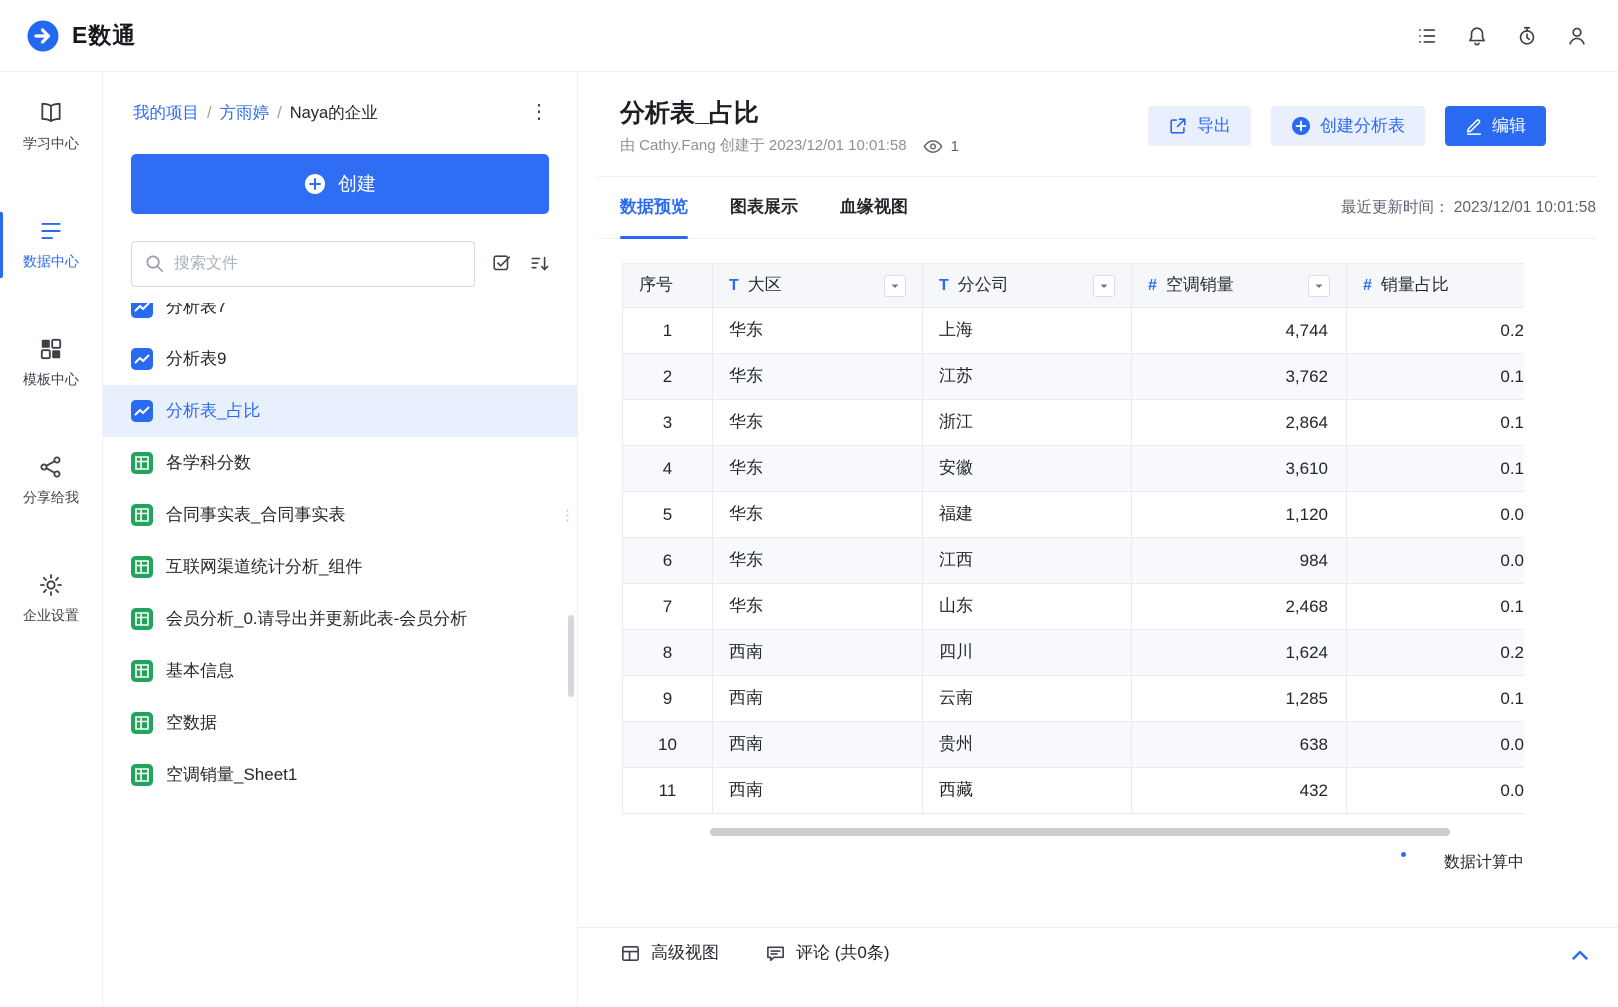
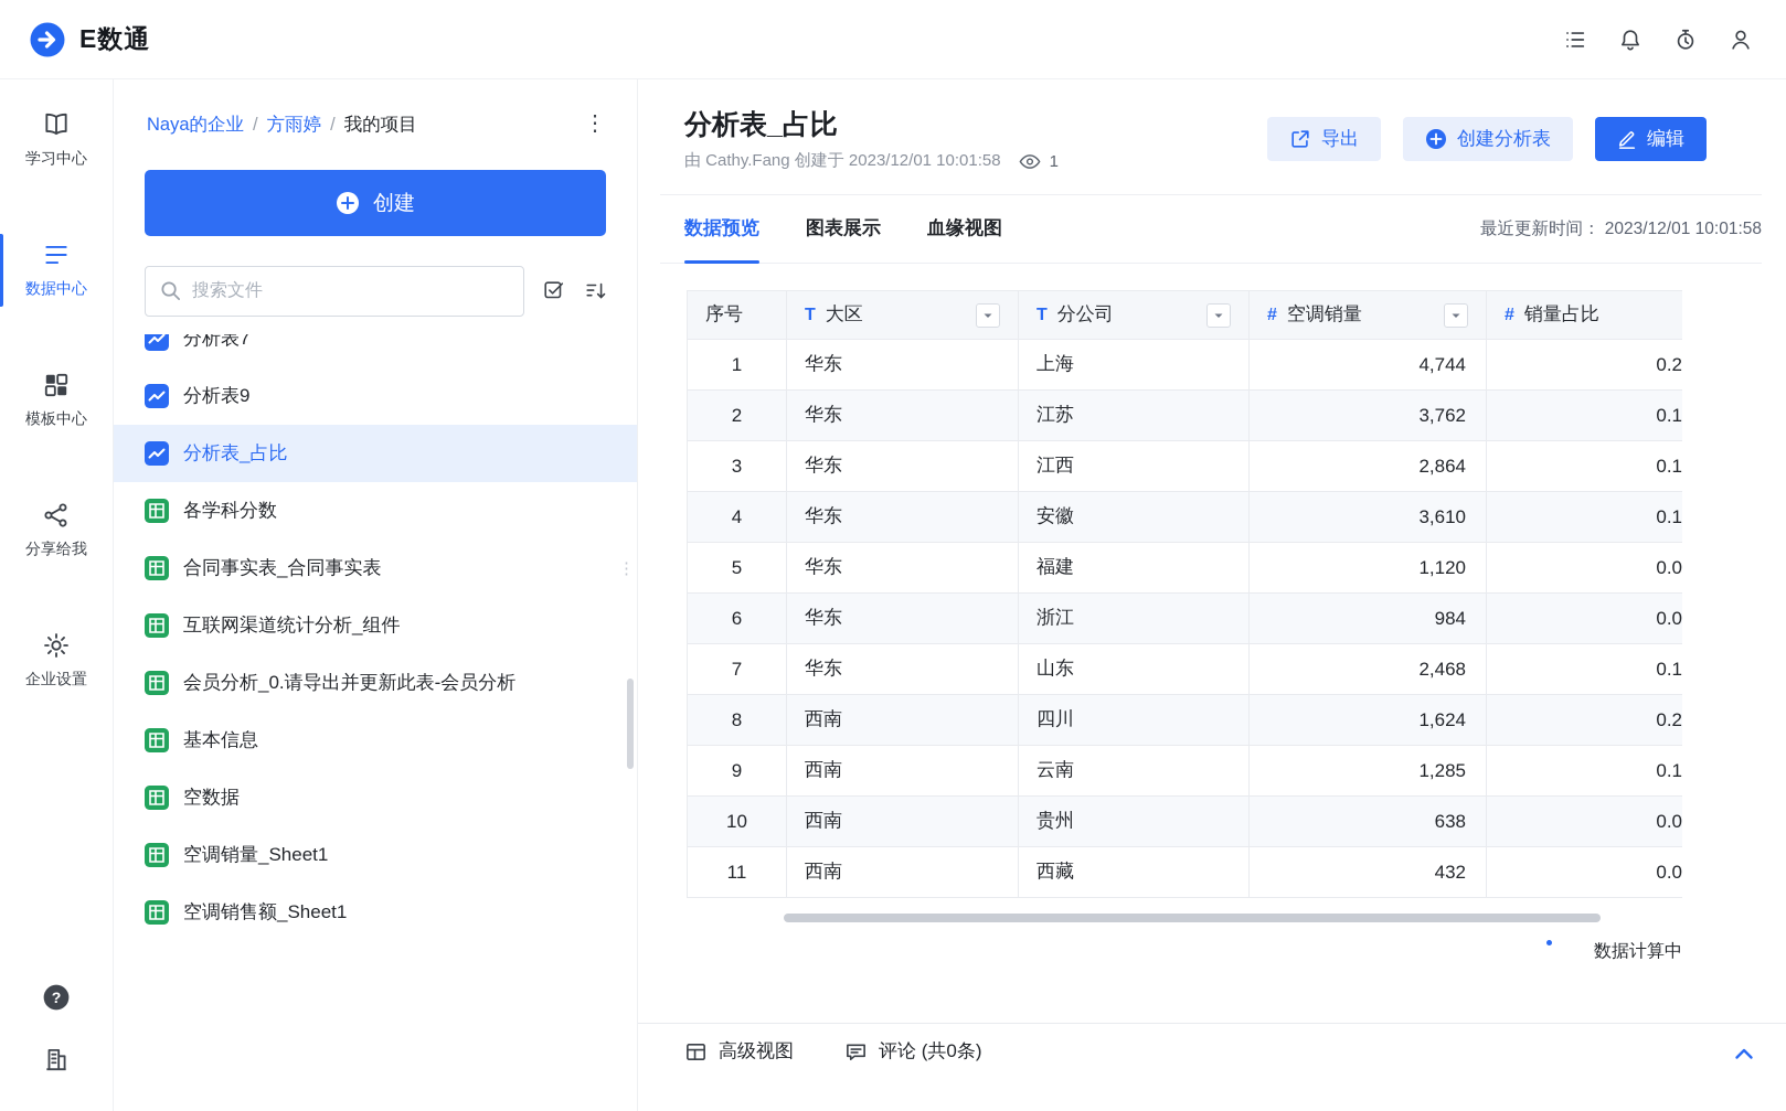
  E数通
  学习中心
  数据中心
  模板中心
  分享给我
  企业设置
+ ?
- 我的项目
+ Naya的企业
  /
  方雨婷
  /
- Naya的企业
+ 我的项目
  ⋮
  创建
  搜索文件
  分析表7
  分析表9
  分析表_占比
  各学科分数
  合同事实表_合同事实表
  互联网渠道统计分析_组件
  会员分析_0.请导出并更新此表-会员分析
  基本信息
  空数据
  空调销量_Sheet1
+ 空调销售额_Sheet1
  ⋮
  分析表_占比
  由 Cathy.Fang 创建于 2023/12/01 10:01:58
  1
  导出
  创建分析表
  编辑
  数据预览
  图表展示
  血缘视图
  最近更新时间： 2023/12/01 10:01:58
  序号	T 大区	T 分公司	# 空调销量	# 销量占比
  1	华东	上海	4,744	0.2
  2	华东	江苏	3,762	0.1
- 3	华东	浙江	2,864	0.1
+ 3	华东	江西	2,864	0.1
  4	华东	安徽	3,610	0.1
  5	华东	福建	1,120	0.0
- 6	华东	江西	984	0.0
+ 6	华东	浙江	984	0.0
  7	华东	山东	2,468	0.1
  8	西南	四川	1,624	0.2
  9	西南	云南	1,285	0.1
  10	西南	贵州	638	0.0
  11	西南	西藏	432	0.0
  数据计算中
  高级视图
  评论 (共0条)
